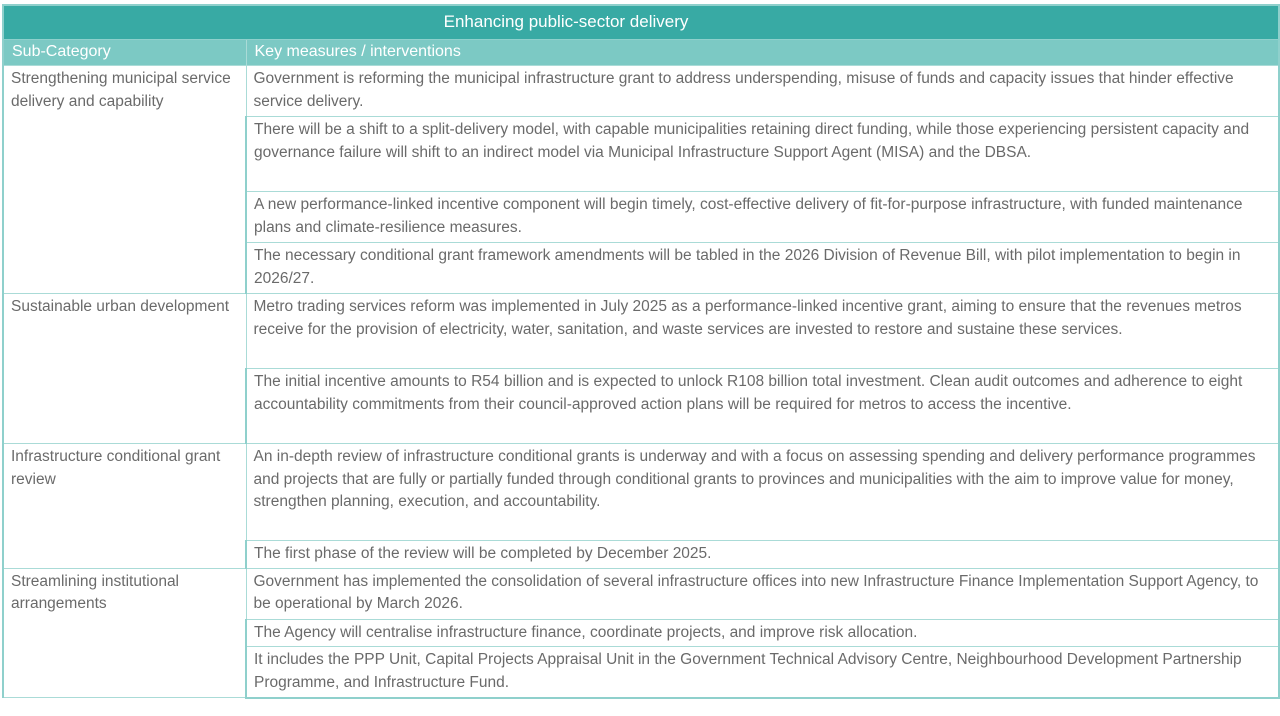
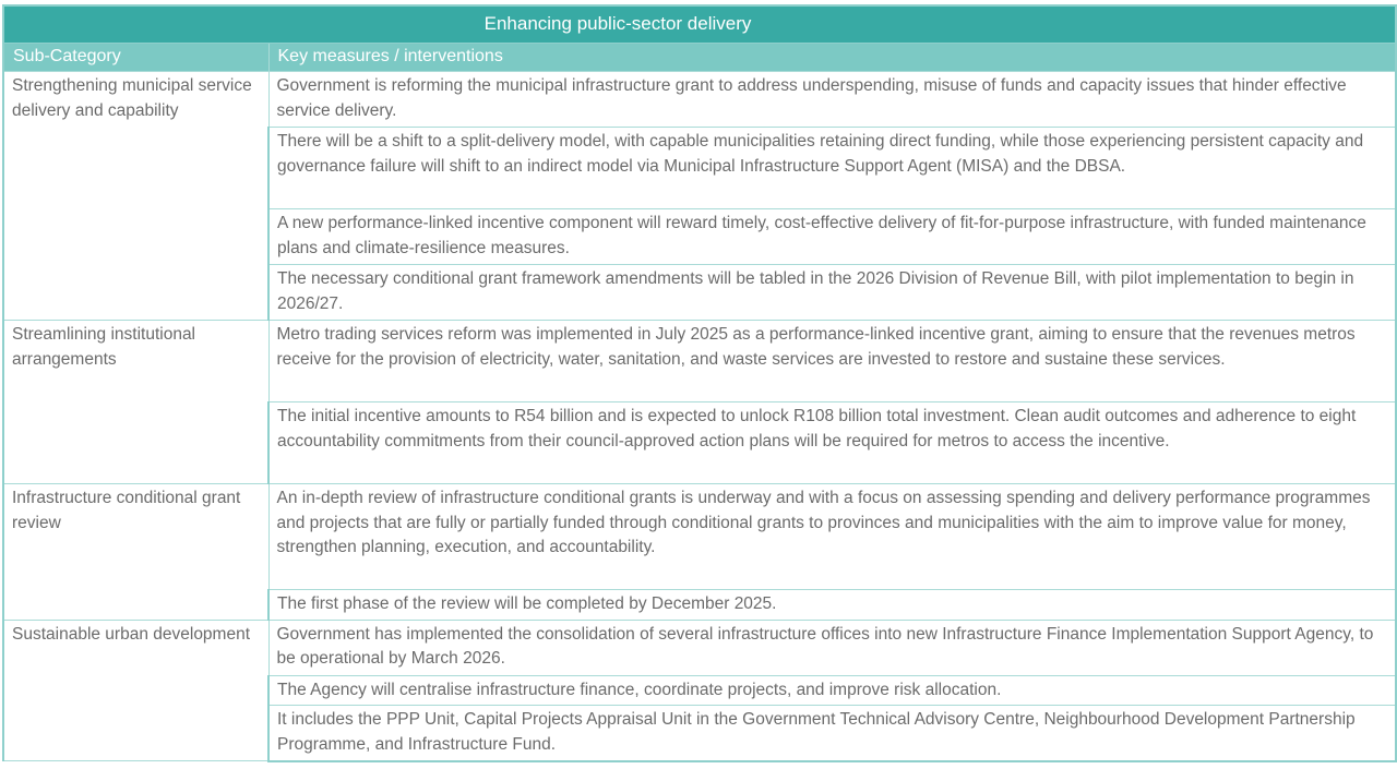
  Enhancing public-sector delivery
  Sub-Category	Key measures / interventions
  Strengthening municipal service delivery and capability	Government is reforming the municipal infrastructure grant to address underspending, misuse of funds and capacity issues that hinder effective service delivery.
  There will be a shift to a split-delivery model, with capable municipalities retaining direct funding, while those experiencing persistent capacity and governance failure will shift to an indirect model via Municipal Infrastructure Support Agent (MISA) and the DBSA.
- A new performance-linked incentive component will begin timely, cost-effective delivery of fit-for-purpose infrastructure, with funded maintenance plans and climate-resilience measures.
+ A new performance-linked incentive component will reward timely, cost-effective delivery of fit-for-purpose infrastructure, with funded maintenance plans and climate-resilience measures.
  The necessary conditional grant framework amendments will be tabled in the 2026 Division of Revenue Bill, with pilot implementation to begin in 2026/27.
- Sustainable urban development	Metro trading services reform was implemented in July 2025 as a performance-linked incentive grant, aiming to ensure that the revenues metros receive for the provision of electricity, water, sanitation, and waste services are invested to restore and sustaine these services.
+ Streamlining institutional arrangements	Metro trading services reform was implemented in July 2025 as a performance-linked incentive grant, aiming to ensure that the revenues metros receive for the provision of electricity, water, sanitation, and waste services are invested to restore and sustaine these services.
  The initial incentive amounts to R54 billion and is expected to unlock R108 billion total investment. Clean audit outcomes and adherence to eight accountability commitments from their council-approved action plans will be required for metros to access the incentive.
  Infrastructure conditional grant review	An in-depth review of infrastructure conditional grants is underway and with a focus on assessing spending and delivery performance programmes and projects that are fully or partially funded through conditional grants to provinces and municipalities with the aim to improve value for money, strengthen planning, execution, and accountability.
  The first phase of the review will be completed by December 2025.
- Streamlining institutional arrangements	Government has implemented the consolidation of several infrastructure offices into new Infrastructure Finance Implementation Support Agency, to be operational by March 2026.
+ Sustainable urban development	Government has implemented the consolidation of several infrastructure offices into new Infrastructure Finance Implementation Support Agency, to be operational by March 2026.
  The Agency will centralise infrastructure finance, coordinate projects, and improve risk allocation.
  It includes the PPP Unit, Capital Projects Appraisal Unit in the Government Technical Advisory Centre, Neighbourhood Development Partnership Programme, and Infrastructure Fund.
